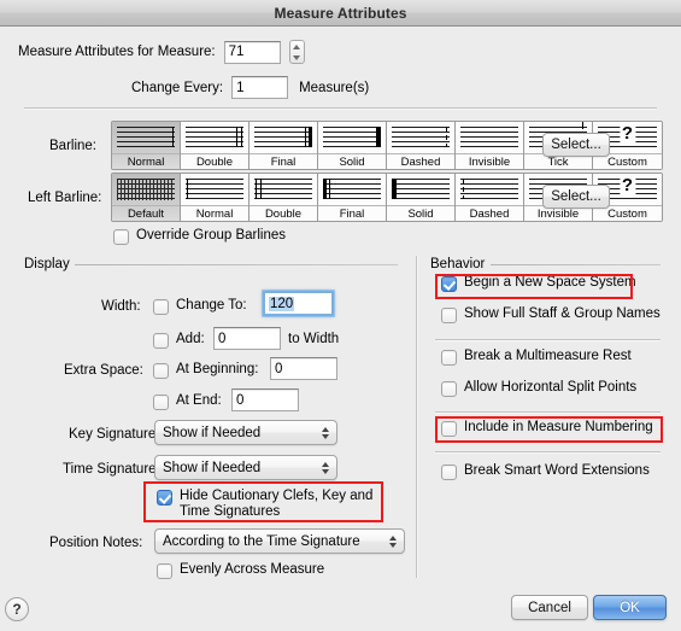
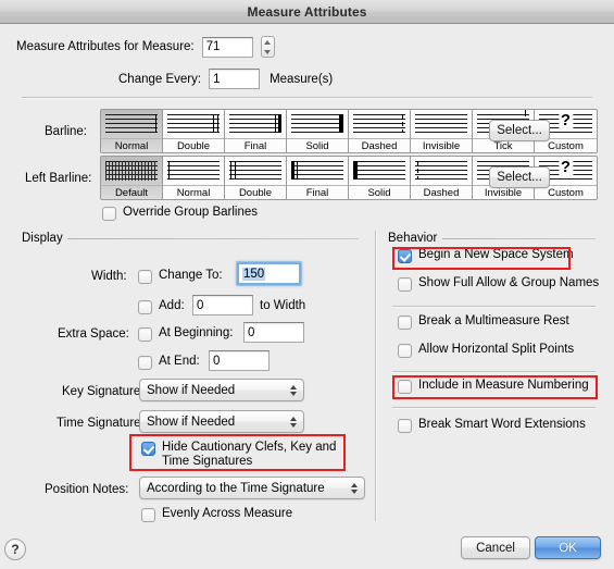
  Measure Attributes
  Measure Attributes for Measure:
  71
  Change Every:
  1
  Measure(s)
  Barline:
  Normal
  Double
  Final
  Solid
  Dashed
  Invisible
  Tick
  ?
  Custom
  Select...
  Left Barline:
  Default
  Normal
  Double
  Final
  Solid
  Dashed
  Invisible
  ?
  Custom
  Select...
  Override Group Barlines
  Display
  Width:
  Change To:
- 120
+ 150
  Add:
  0
  to Width
  Extra Space:
  At Beginning:
  0
  At End:
  0
  Key Signature
  Show if Needed
  Time Signature
  Show if Needed
  Hide Cautionary Clefs, Key and Time Signatures
  Position Notes:
  According to the Time Signature
  Evenly Across Measure
  Behavior
  Begin a New Space System
- Show Full Staff & Group Names
+ Show Full Allow & Group Names
  Break a Multimeasure Rest
  Allow Horizontal Split Points
  Include in Measure Numbering
  Break Smart Word Extensions
  ?
  Cancel
  OK
